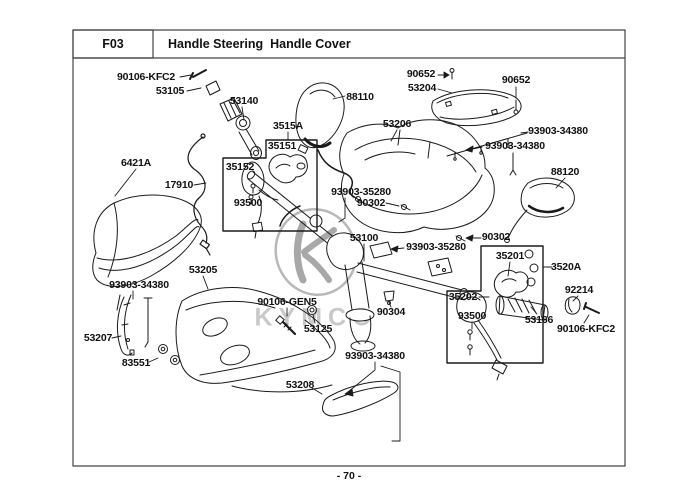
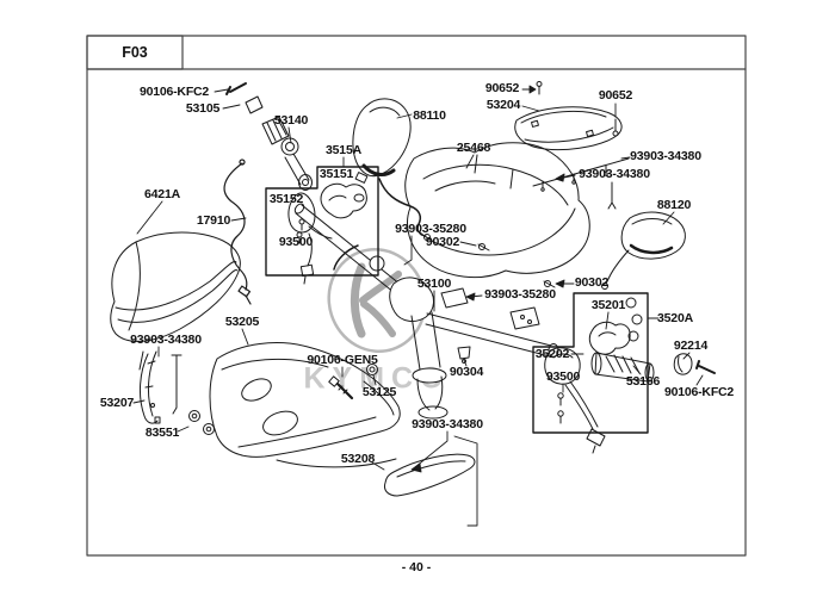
  KYMC
  F03
- Handle Steering Handle Cover
  90106-KFC2
  53105
  53140
  88110
  90652
  53204
  90652
  93903-34380
  93903-34380
- 53206
+ 25468
  3515A
  35151
  35152
  93500
  6421A
  17910
  88120
  93903-35280
  90302
  53100
  93903-35280
  90302
  35201
  3520A
  35202
  93500
  53166
  92214
  90106-KFC2
  53205
  93903-34380
  53207
  83551
  90106-GEN5
  53125
  90304
  93903-34380
  53208
- - 70 -
+ - 40 -
